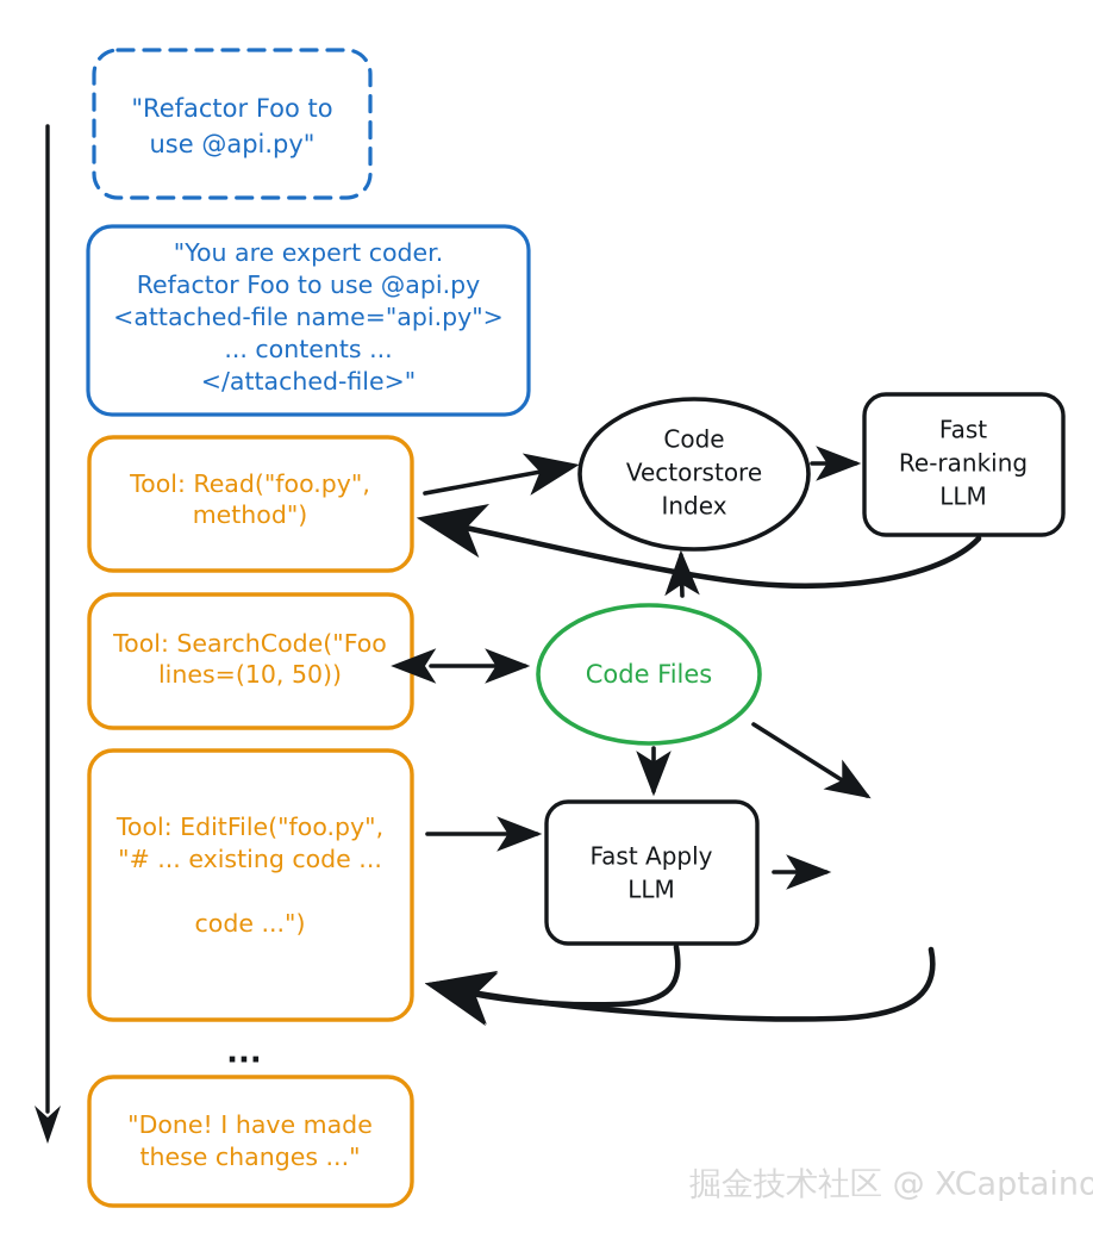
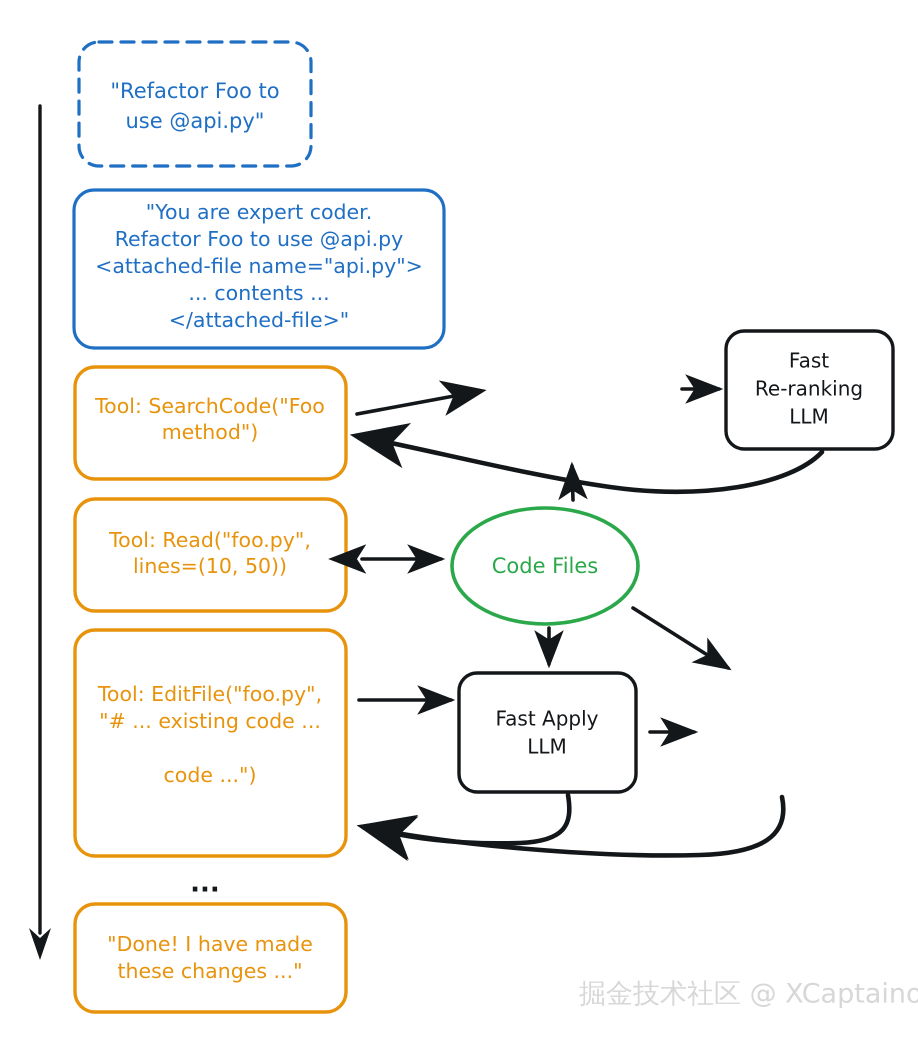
  "Refactor Foo to
  use @api.py"
  "You are expert coder.
  Refactor Foo to use @api.py
  <attached-file name="api.py">
  ... contents ...
  </attached-file>"
- Tool: Read("foo.py",
+ Tool: SearchCode("Foo
  method")
- Tool: SearchCode("Foo
+ Tool: Read("foo.py",
  lines=(10, 50))
  Tool: EditFile("foo.py",
  "# ... existing code ...
  code ...")
  ...
  "Done! I have made
  these changes ..."
- Code
- Vectorstore
- Index
  Fast
  Re-ranking
  LLM
  Code Files
  Fast Apply
  LLM
  掘金技术社区 @ XCaptaino
